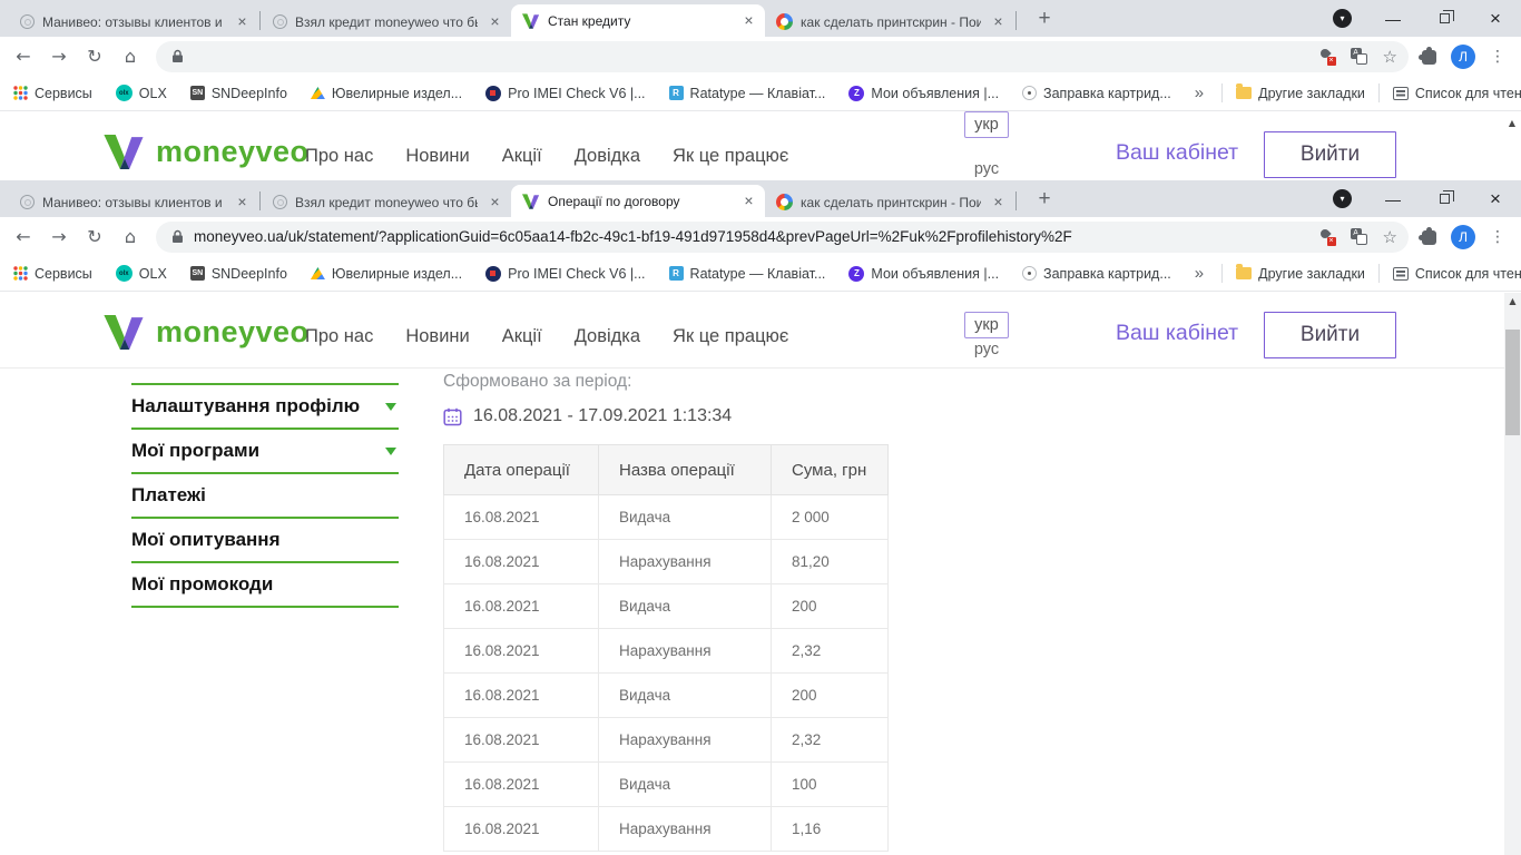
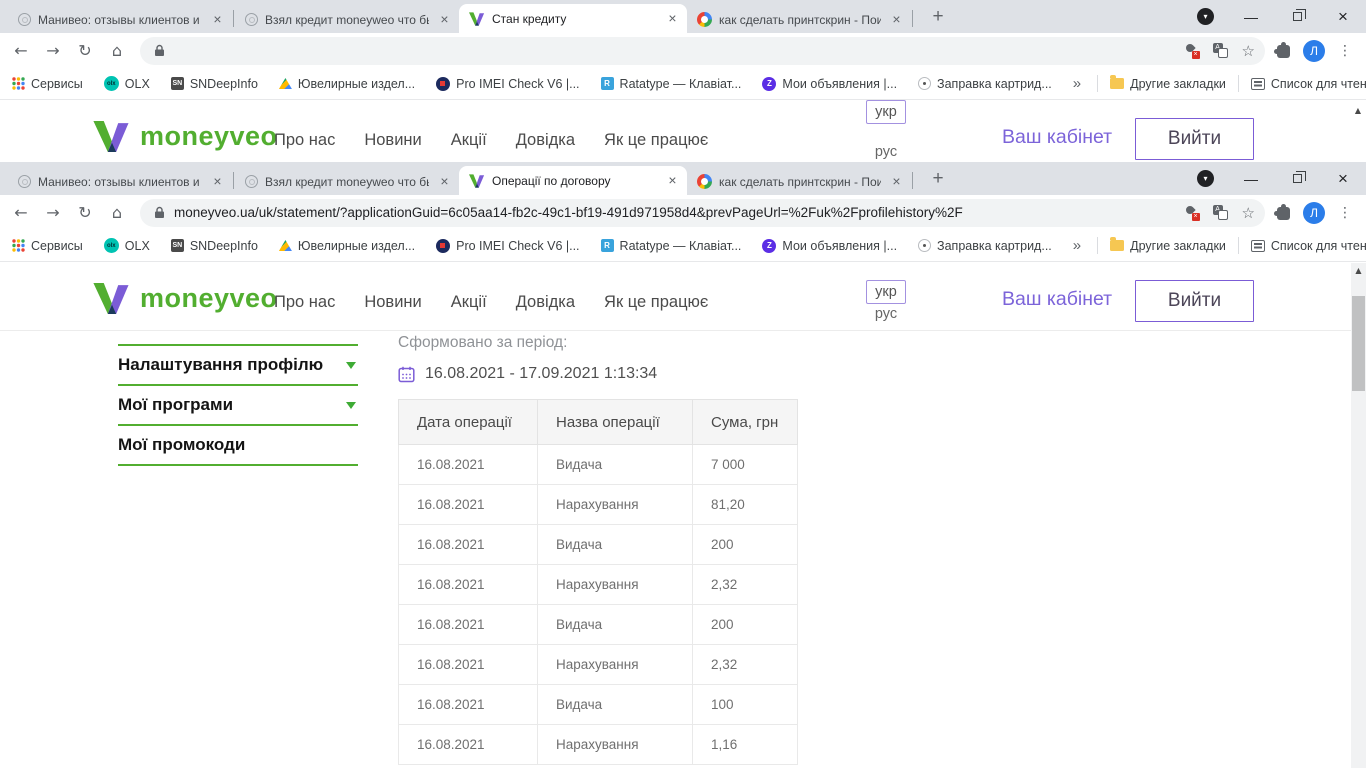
  Манивео: отзывы клиентов и
  ×
  Взял кредит moneyweo что б
  ×
  Стан кредиту
  ×
  как сделать принтскрин - Пои
  ×
  +
  ▾
  —
  ×
  ←
  →
  ↻
  ⌂
  ☆
  Л
  ⋮
  Сервисы
  OLX
  SNDeepInfo
  Ювелирные издел...
  Pro IMEI Check V6 |...
  R
  Ratatype — Клавіат...
  Z
  Мои объявления |...
  Заправка картрид...
  »
  Другие закладки
  Список для чтен
  moneyveo
  Про нас
  Новини
  Акції
  Довідка
  Як це працює
  укр
  рус
  Ваш кабінет
  Вийти
  ▲
  Манивео: отзывы клиентов и
  ×
  Взял кредит moneyweo что б
  ×
  Операції по договору
  ×
  как сделать принтскрин - Пои
  ×
  +
  ▾
  —
  ×
  ←
  →
  ↻
  ⌂
  moneyveo.ua/uk/statement/?applicationGuid=6c05aa14-fb2c-49c1-bf19-491d971958d4&prevPageUrl=%2Fuk%2Fprofilehistory%2F
  ☆
  Л
  ⋮
  Сервисы
  OLX
  SNDeepInfo
  Ювелирные издел...
  Pro IMEI Check V6 |...
  R
  Ratatype — Клавіат...
  Z
  Мои объявления |...
  Заправка картрид...
  »
  Другие закладки
  Список для чтен
  moneyveo
  Про нас
  Новини
  Акції
  Довідка
  Як це працює
  укр
  рус
  Ваш кабінет
  Вийти
  Налаштування профілю
  Мої програми
- Платежі
- Мої опитування
  Мої промокоди
  Сформовано за період:
  16.08.2021 - 17.09.2021 1:13:34
  Дата операції	Назва операції	Сума, грн
- 16.08.2021	Видача	2 000
+ 16.08.2021	Видача	7 000
  16.08.2021	Нарахування	81,20
  16.08.2021	Видача	200
  16.08.2021	Нарахування	2,32
  16.08.2021	Видача	200
  16.08.2021	Нарахування	2,32
  16.08.2021	Видача	100
  16.08.2021	Нарахування	1,16
  ▲
